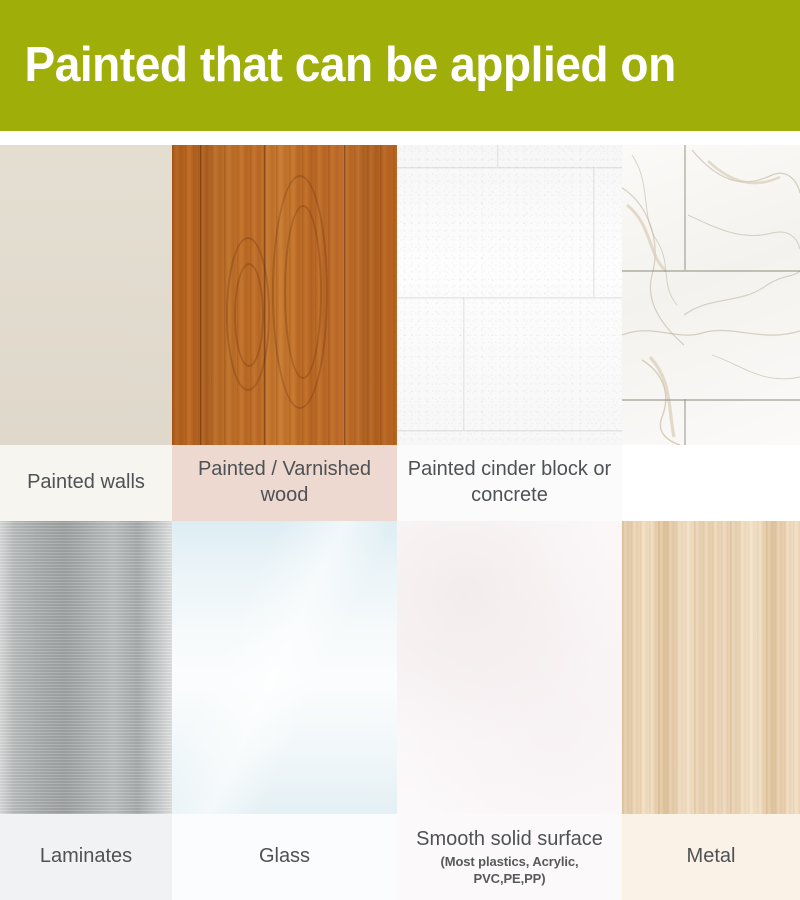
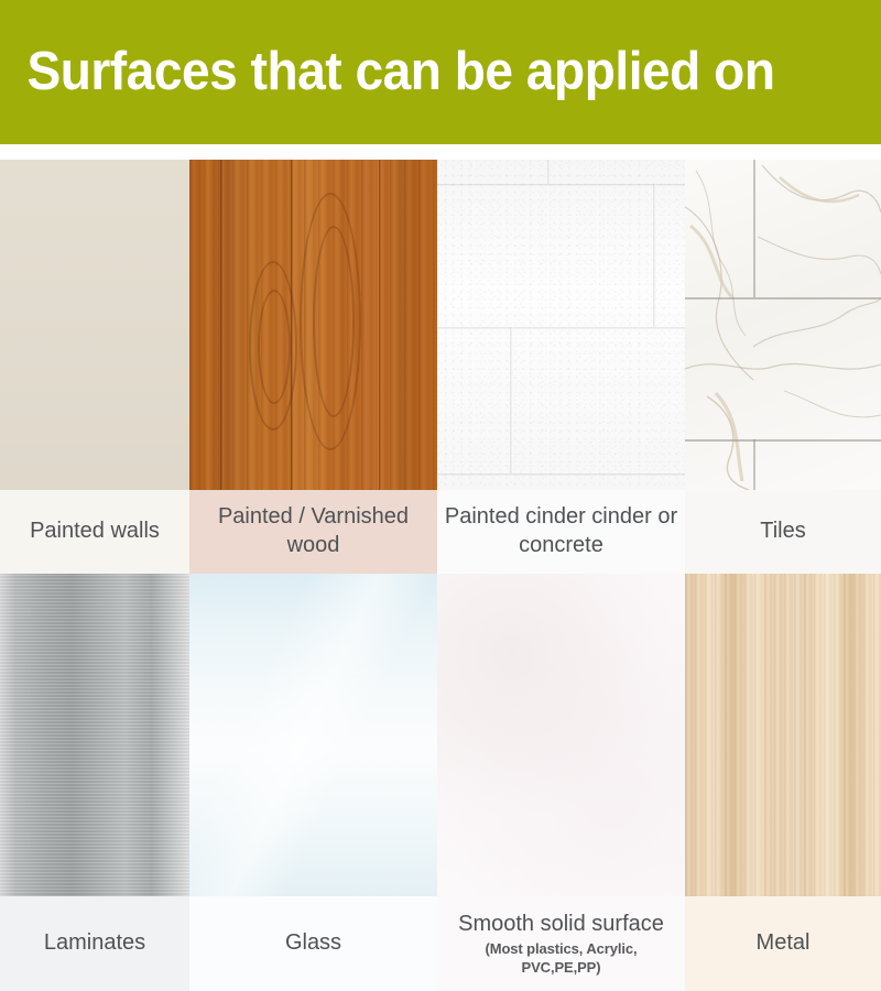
- Painted that can be applied on
+ Surfaces that can be applied on
  Painted walls
  Painted / Varnished wood
- Painted cinder block or concrete
+ Painted cinder cinder or concrete
+ Tiles
  Laminates
  Glass
  Smooth solid surface
  (Most plastics, Acrylic, PVC,PE,PP)
  Metal
